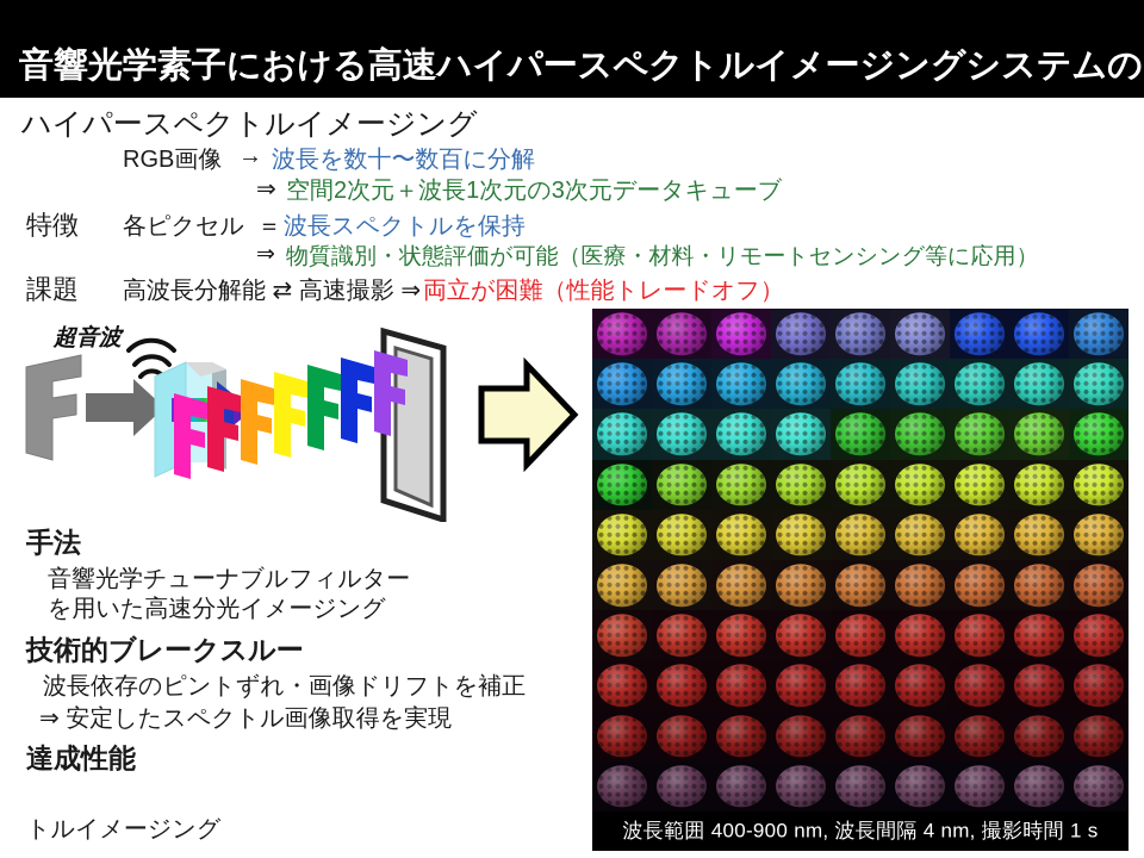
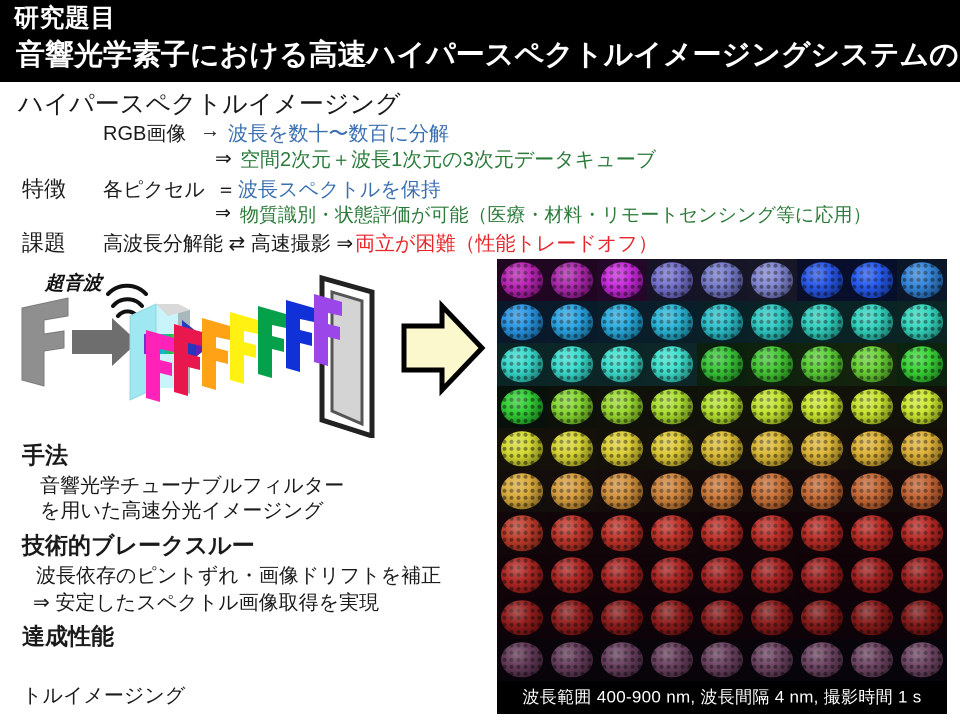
+ 研究題目
  音響光学素子における高速ハイパースペクトルイメージングシステムの
  ハイパースペクトルイメージング
  RGB画像
  →
  波長を数十〜数百に分解
  ⇒
  空間2次元＋波長1次元の3次元データキューブ
  特徴
  各ピクセル
  ＝
  波長スペクトルを保持
  ⇒
  物質識別・状態評価が可能（医療・材料・リモートセンシング等に応用）
  課題
  高波長分解能 ⇄ 高速撮影 ⇒
  両立が困難（性能トレードオフ）
  超音波
  手法
  音響光学チューナブルフィルター
  を用いた高速分光イメージング
  技術的ブレークスルー
  波長依存のピントずれ・画像ドリフトを補正
  ⇒ 安定したスペクトル画像取得を実現
  達成性能
  トルイメージング
  波長範囲 400-900 nm, 波長間隔 4 nm, 撮影時間 1 s
